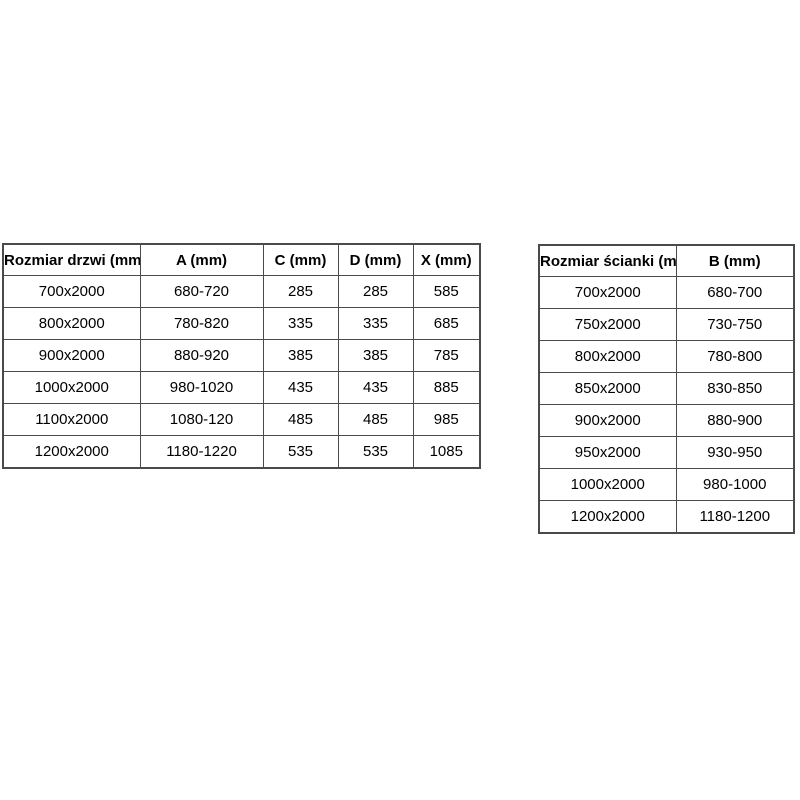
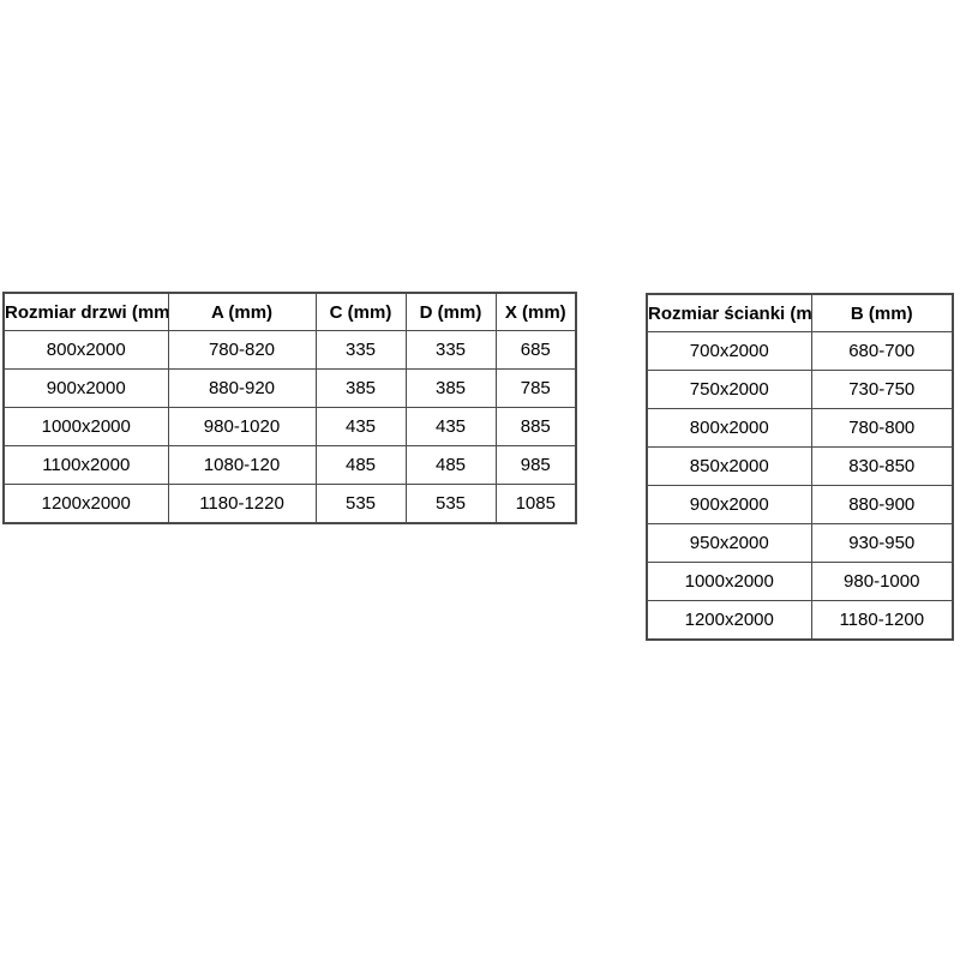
  Rozmiar drzwi (mm	A (mm)	C (mm)	D (mm)	X (mm)
- 700x2000	680-720	285	285	585
  800x2000	780-820	335	335	685
  900x2000	880-920	385	385	785
  1000x2000	980-1020	435	435	885
  1100x2000	1080-120	485	485	985
  1200x2000	1180-1220	535	535	1085
  Rozmiar ścianki (m	B (mm)
  700x2000	680-700
  750x2000	730-750
  800x2000	780-800
  850x2000	830-850
  900x2000	880-900
  950x2000	930-950
  1000x2000	980-1000
  1200x2000	1180-1200
